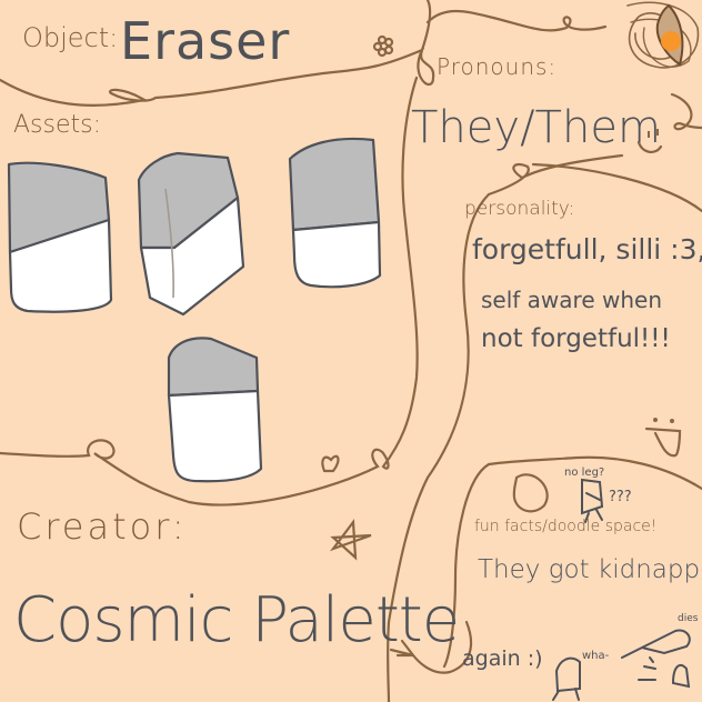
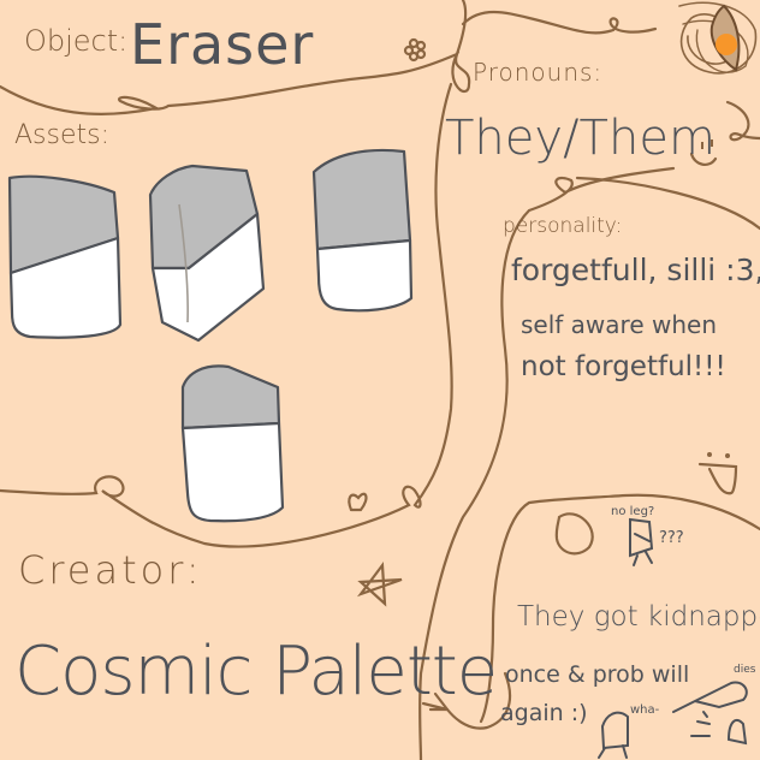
  Object:
  Eraser
  Assets:
  Pronouns:
  They/Them
  personality:
  forgetfull, silli :3,
  self aware when
  not forgetful!!!
  Creator:
  Cosmic Palette
- fun facts/doodle space!
  They got kidnapp
+ once & prob will
  again :)
  no leg?
  ???
  wha-
  dies
